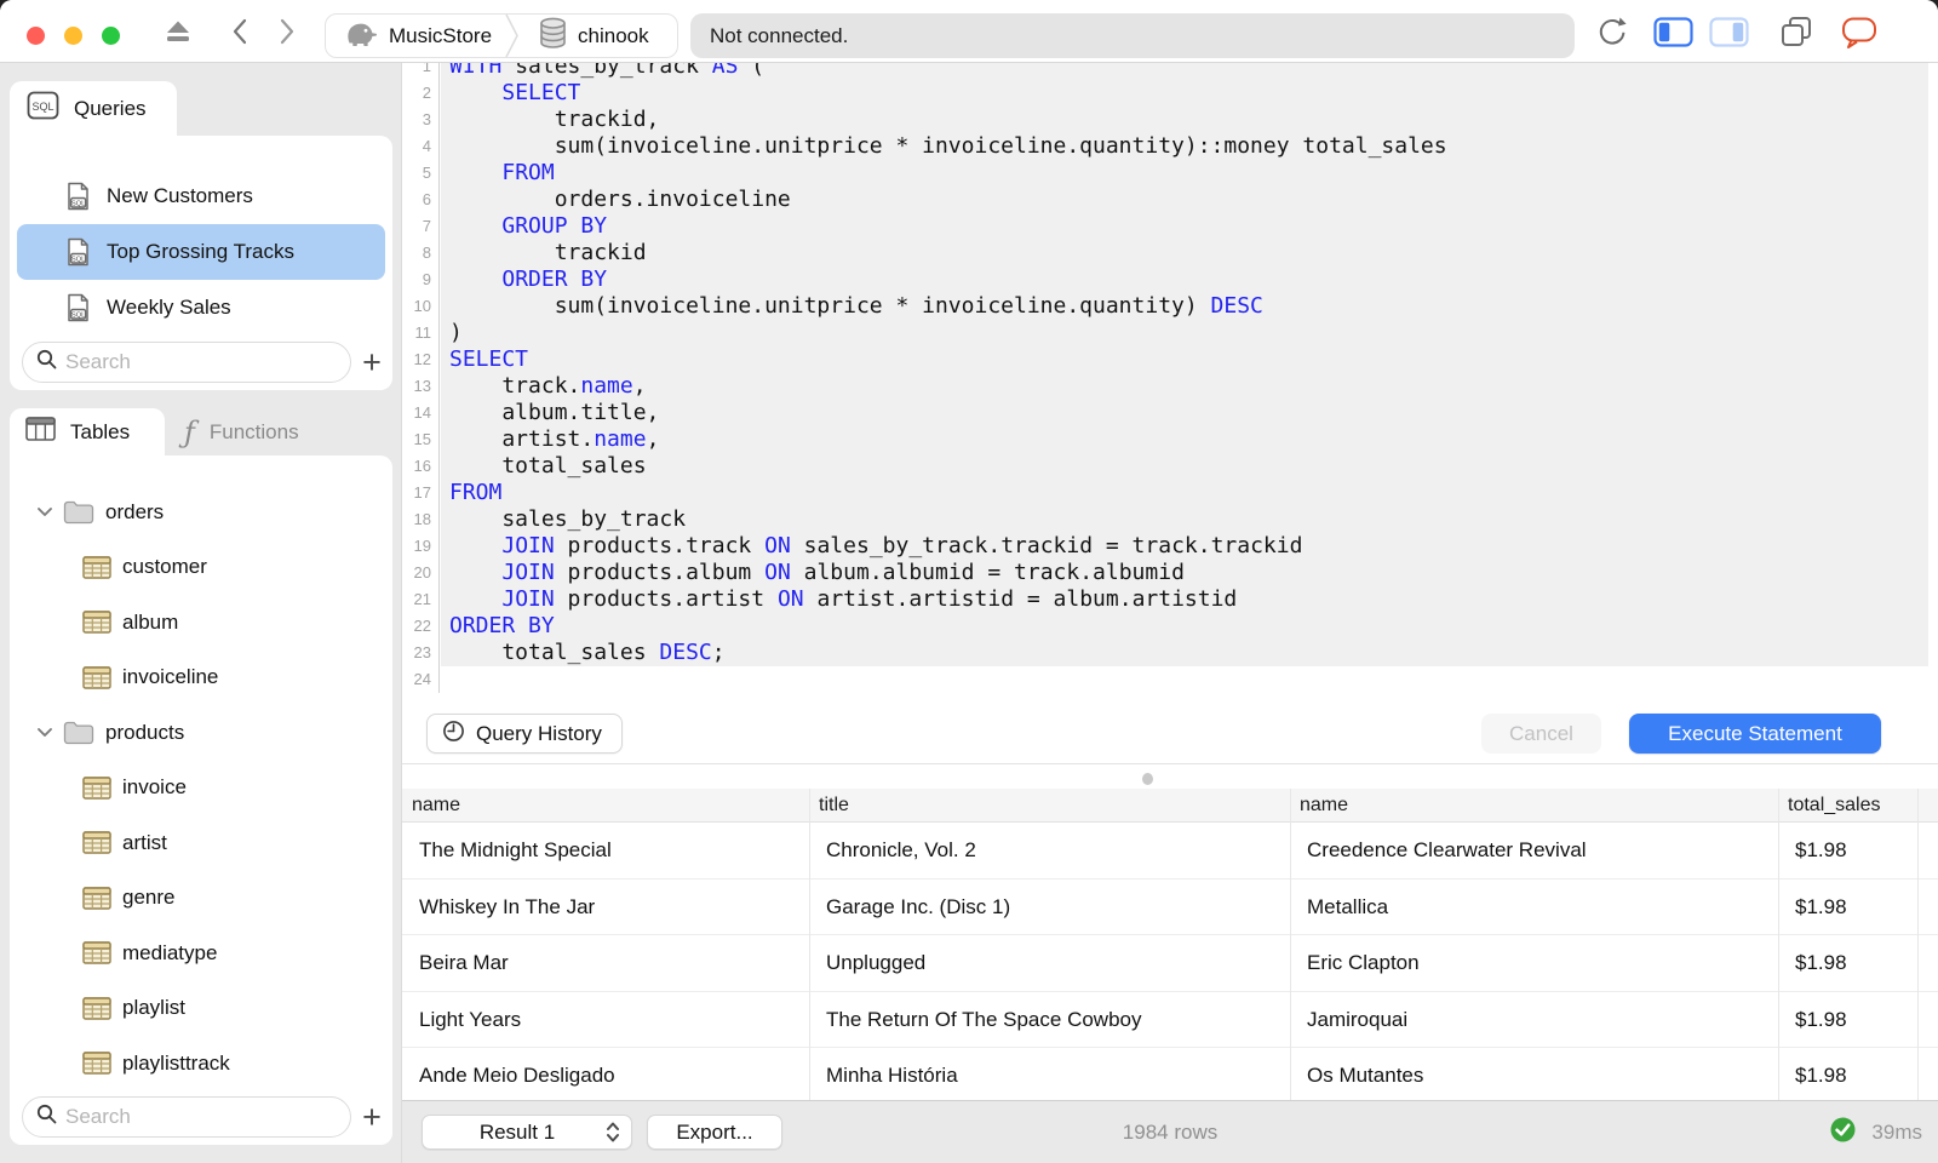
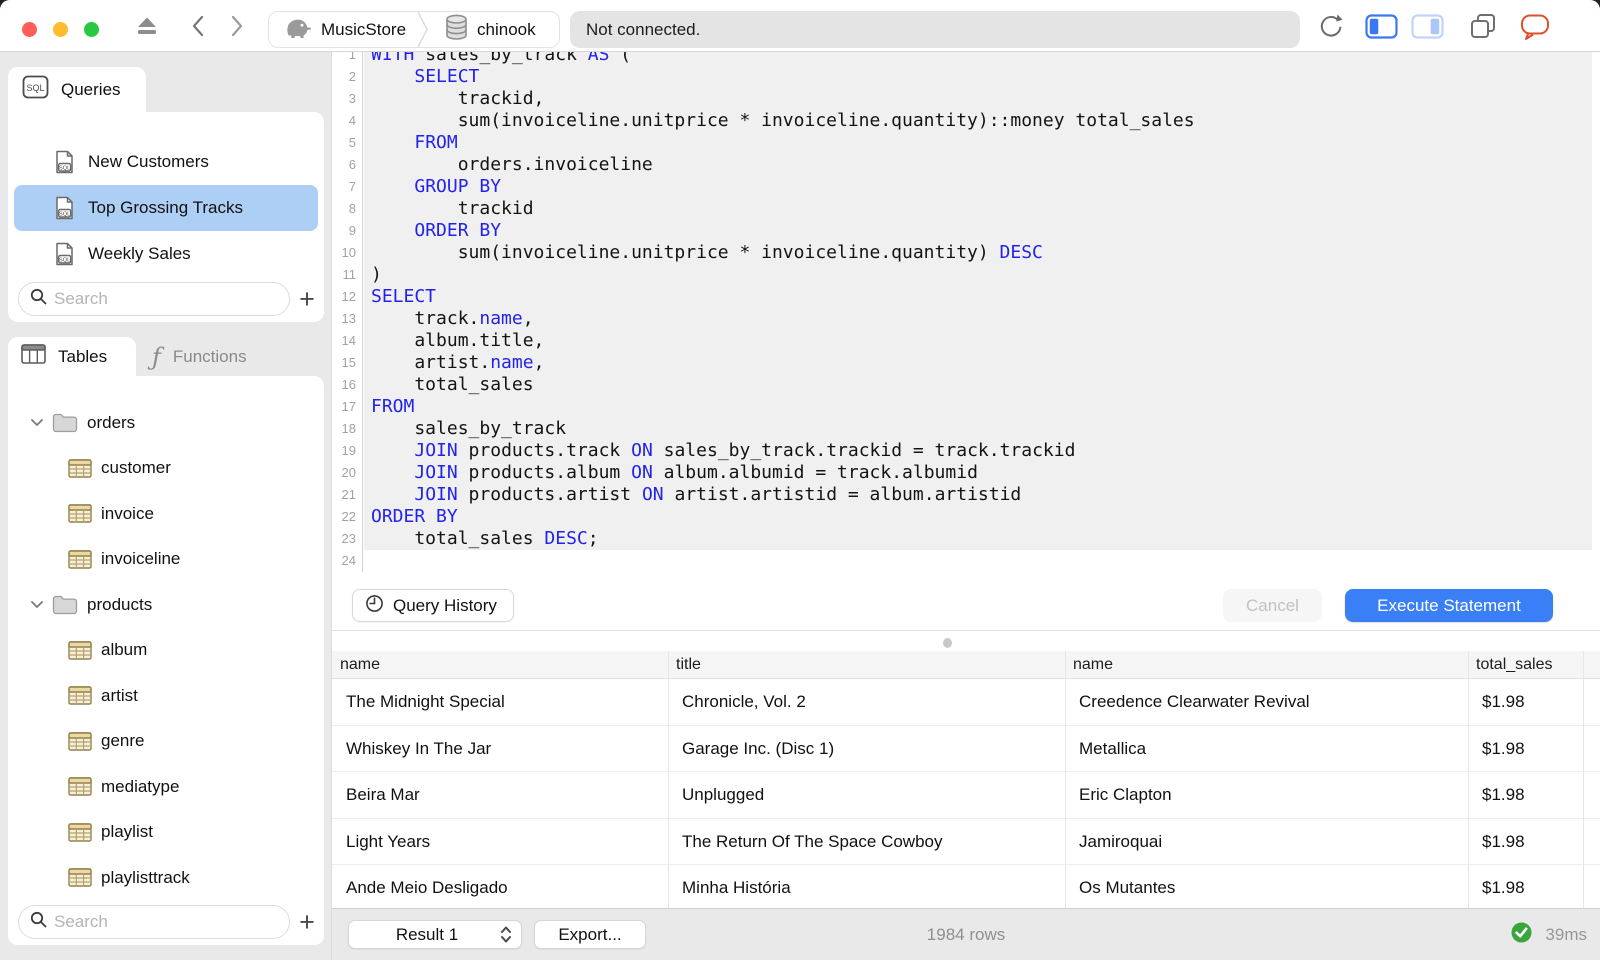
  MusicStore
  chinook
  Not connected.
  SQL
  Queries
  New Customers
  Top Grossing Tracks
  Weekly Sales
  Search
  +
  Tables
  ƒ
  Functions
  orders
  customer
- album
+ invoice
  invoiceline
  products
- invoice
+ album
  artist
  genre
  mediatype
  playlist
  playlisttrack
  Search
  +
  1
  2
  3
  4
  5
  6
  7
  8
  9
  10
  11
  12
  13
  14
  15
  16
  17
  18
  19
  20
  21
  22
  23
  24
  WITH sales_by_track AS (
  SELECT
  trackid,
  sum(invoiceline.unitprice * invoiceline.quantity)::money total_sales
  FROM
  orders.invoiceline
  GROUP BY
  trackid
  ORDER BY
  sum(invoiceline.unitprice * invoiceline.quantity) DESC
  )
  SELECT
  track.name,
  album.title,
  artist.name,
  total_sales
  FROM
  sales_by_track
  JOIN products.track ON sales_by_track.trackid = track.trackid
  JOIN products.album ON album.albumid = track.albumid
  JOIN products.artist ON artist.artistid = album.artistid
  ORDER BY
  total_sales DESC;
  Query History
  Cancel
  Execute Statement
  name
  title
  name
  total_sales
  The Midnight Special
  Chronicle, Vol. 2
  Creedence Clearwater Revival
  $1.98
  Whiskey In The Jar
  Garage Inc. (Disc 1)
  Metallica
  $1.98
  Beira Mar
  Unplugged
  Eric Clapton
  $1.98
  Light Years
  The Return Of The Space Cowboy
  Jamiroquai
  $1.98
  Ande Meio Desligado
  Minha História
  Os Mutantes
  $1.98
  1984 rows
  Result 1
  Export...
  39ms
